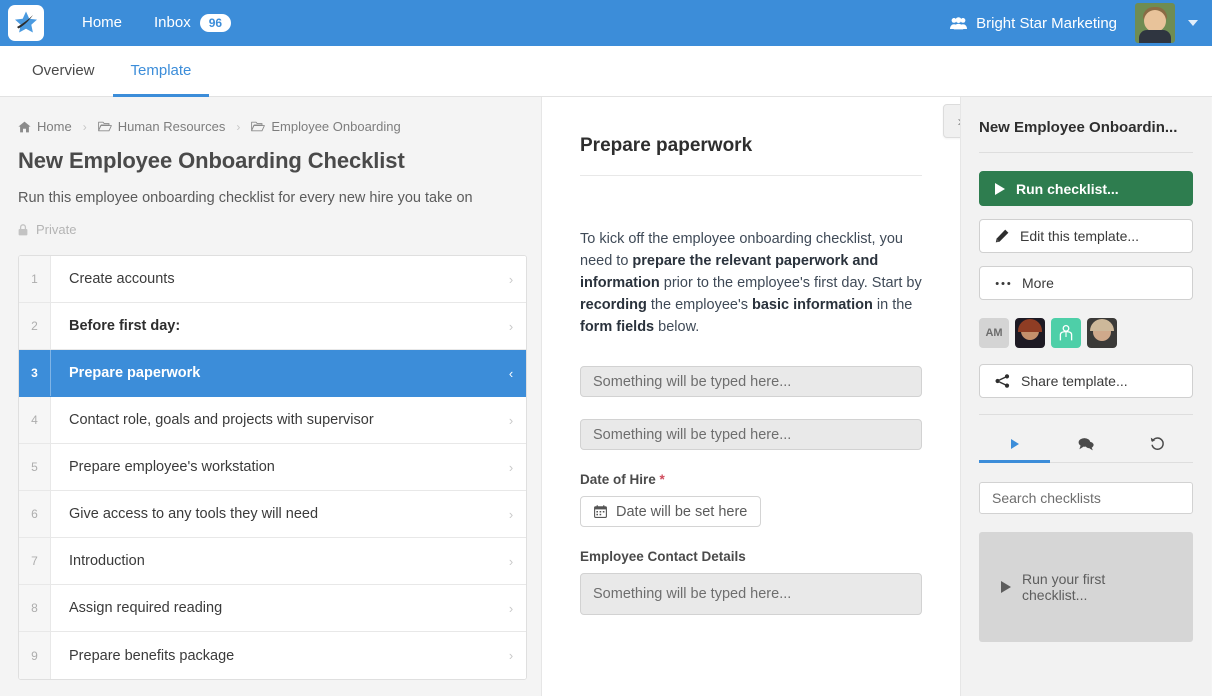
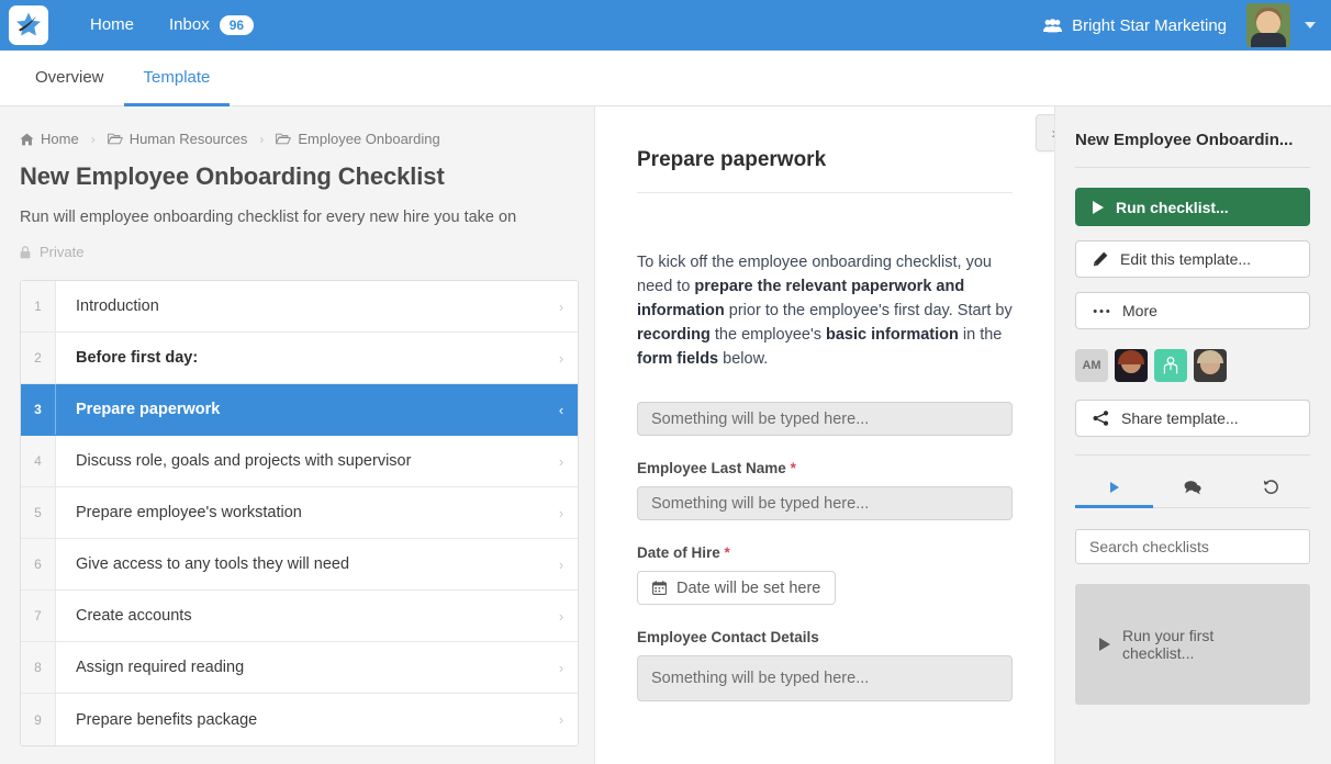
  Home
  Inbox
  96
  Bright Star Marketing
  Overview
  Template
  Home
  ›
  Human Resources
  ›
  Employee Onboarding
  New Employee Onboarding Checklist
- Run this employee onboarding checklist for every new hire you take on
+ Run will employee onboarding checklist for every new hire you take on
  Private
  1
- Create accounts
+ Introduction
  ›
  2
  Before first day:
  ›
  3
  Prepare paperwork
  ‹
  4
- Contact role, goals and projects with supervisor
+ Discuss role, goals and projects with supervisor
  ›
  5
  Prepare employee's workstation
  ›
  6
  Give access to any tools they will need
  ›
  7
- Introduction
+ Create accounts
  ›
  8
  Assign required reading
  ›
  9
  Prepare benefits package
  ›
  Prepare paperwork
  To kick off the employee onboarding checklist, you need to prepare the relevant paperwork and information prior to the employee's first day. Start by recording the employee's basic information in the form fields below.
  Something will be typed here...
+ Employee Last Name *
  Something will be typed here...
  Date of Hire *
  Date will be set here
  Employee Contact Details
  Something will be typed here...
  New Employee Onboardin...
  Run checklist...
  Edit this template...
  More
  AM
  Share template...
  Search checklists
  Run your first checklist...
